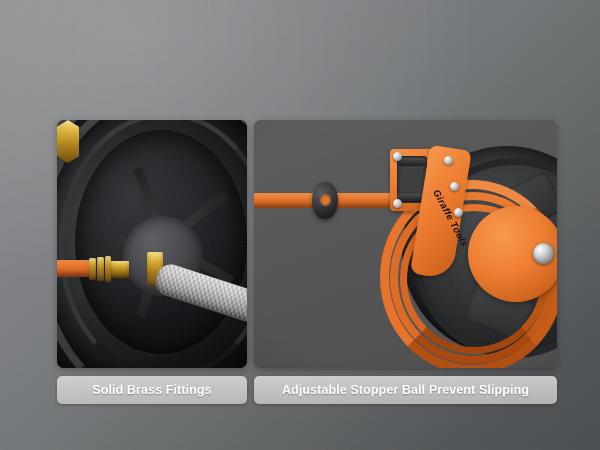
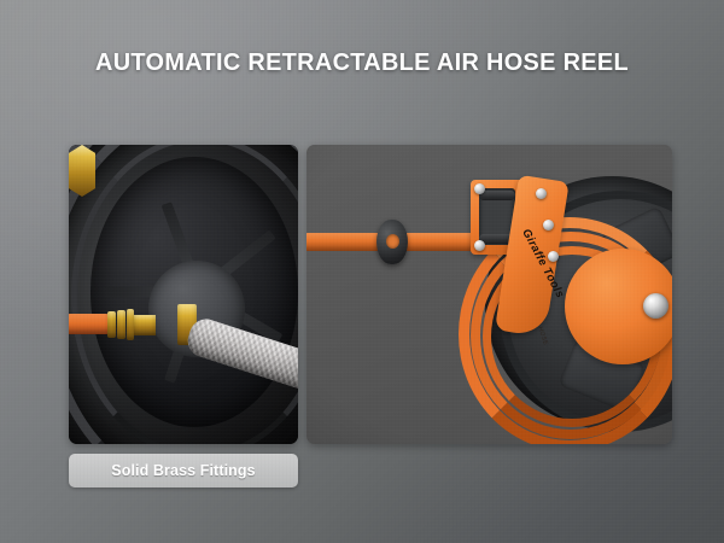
+ AUTOMATIC RETRACTABLE AIR HOSE REEL
  Solid Brass Fittings
- Adjustable Stopper Ball Prevent Slipping
